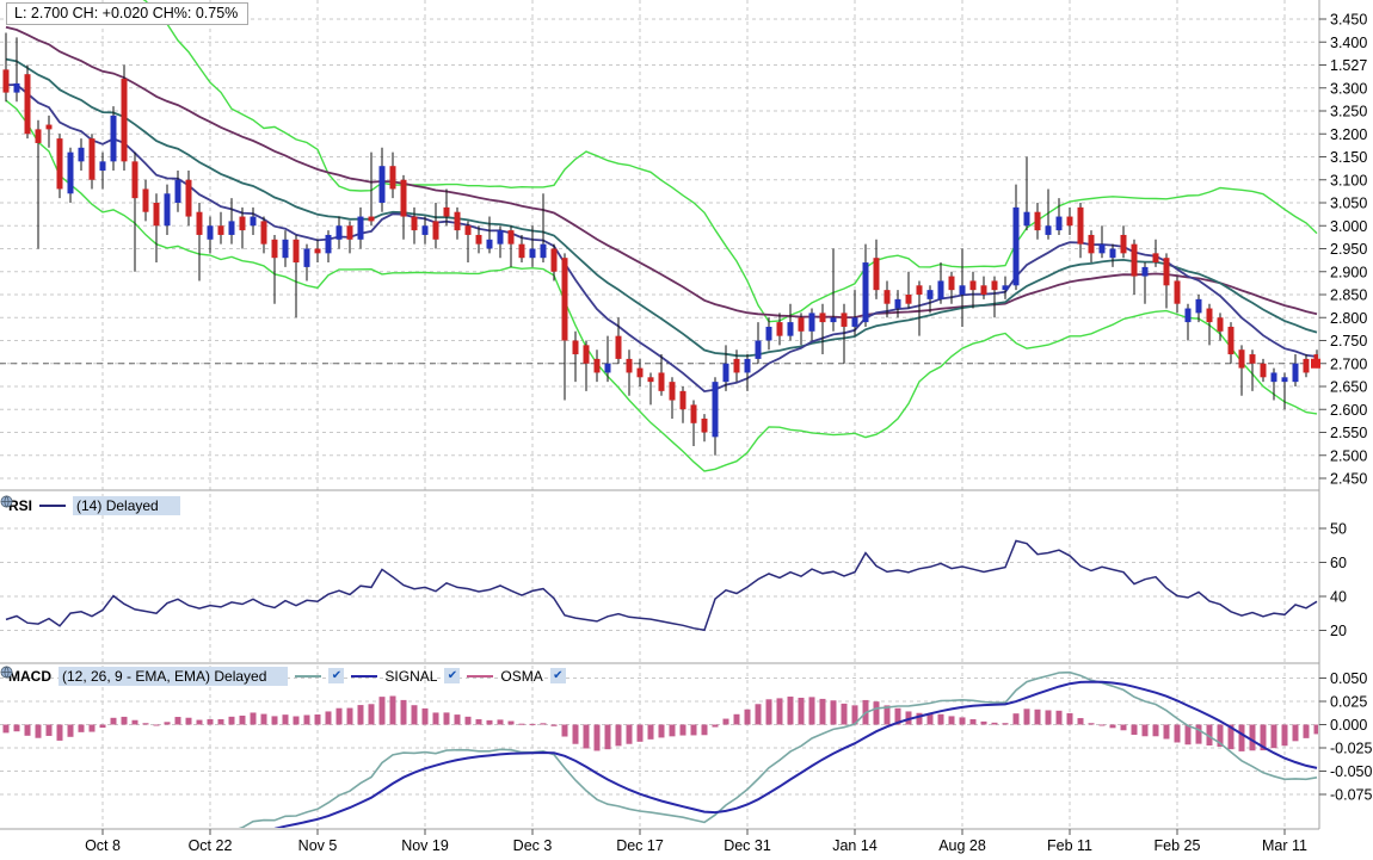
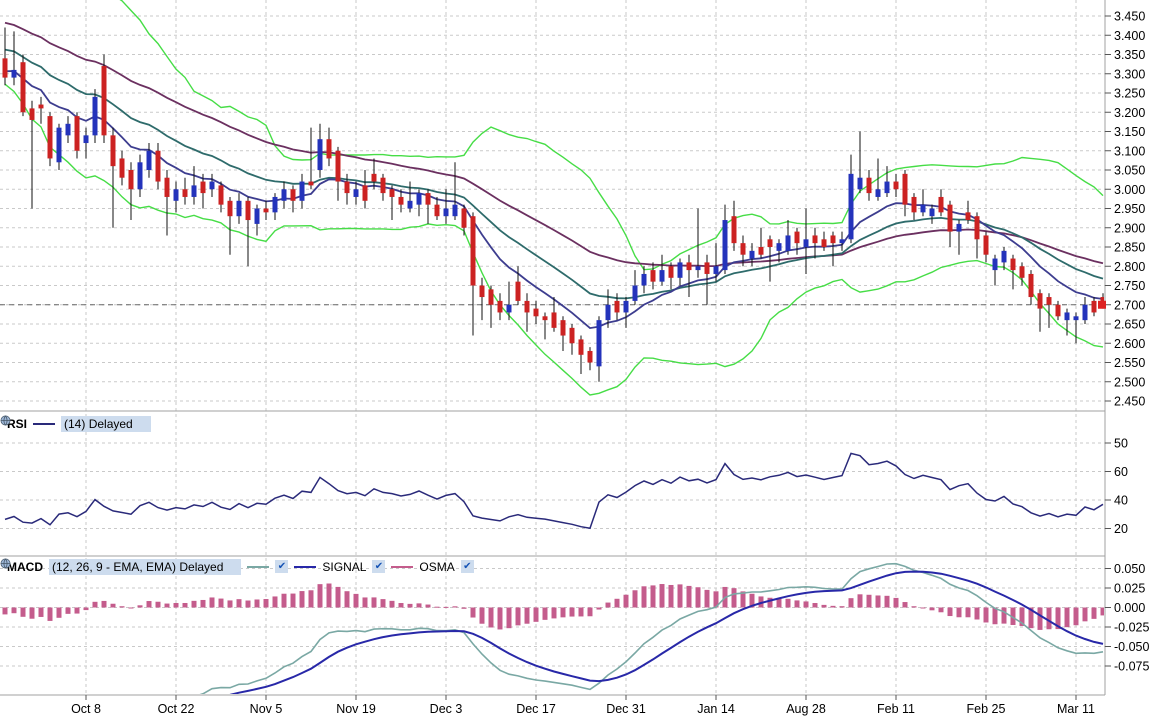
  3.450
  3.400
- 1.527
+ 3.350
  3.300
  3.250
  3.200
  3.150
  3.100
  3.050
  3.000
  2.950
  2.900
  2.850
  2.800
  2.750
  2.700
  2.650
  2.600
  2.550
  2.500
  2.450
  50
  60
  40
  20
  0.050
  0.025
  0.000
  -0.025
  -0.050
  -0.075
  Oct 8
  Oct 22
  Nov 5
  Nov 19
  Dec 3
  Dec 17
  Dec 31
  Jan 14
  Aug 28
  Feb 11
  Feb 25
  Mar 11
- L: 2.700 CH: +0.020 CH%: 0.75%
  RSI
  (14) Delayed
  MACD
  (12, 26, 9 - EMA, EMA) Delayed
  ✔
  SIGNAL
  ✔
  OSMA
  ✔
